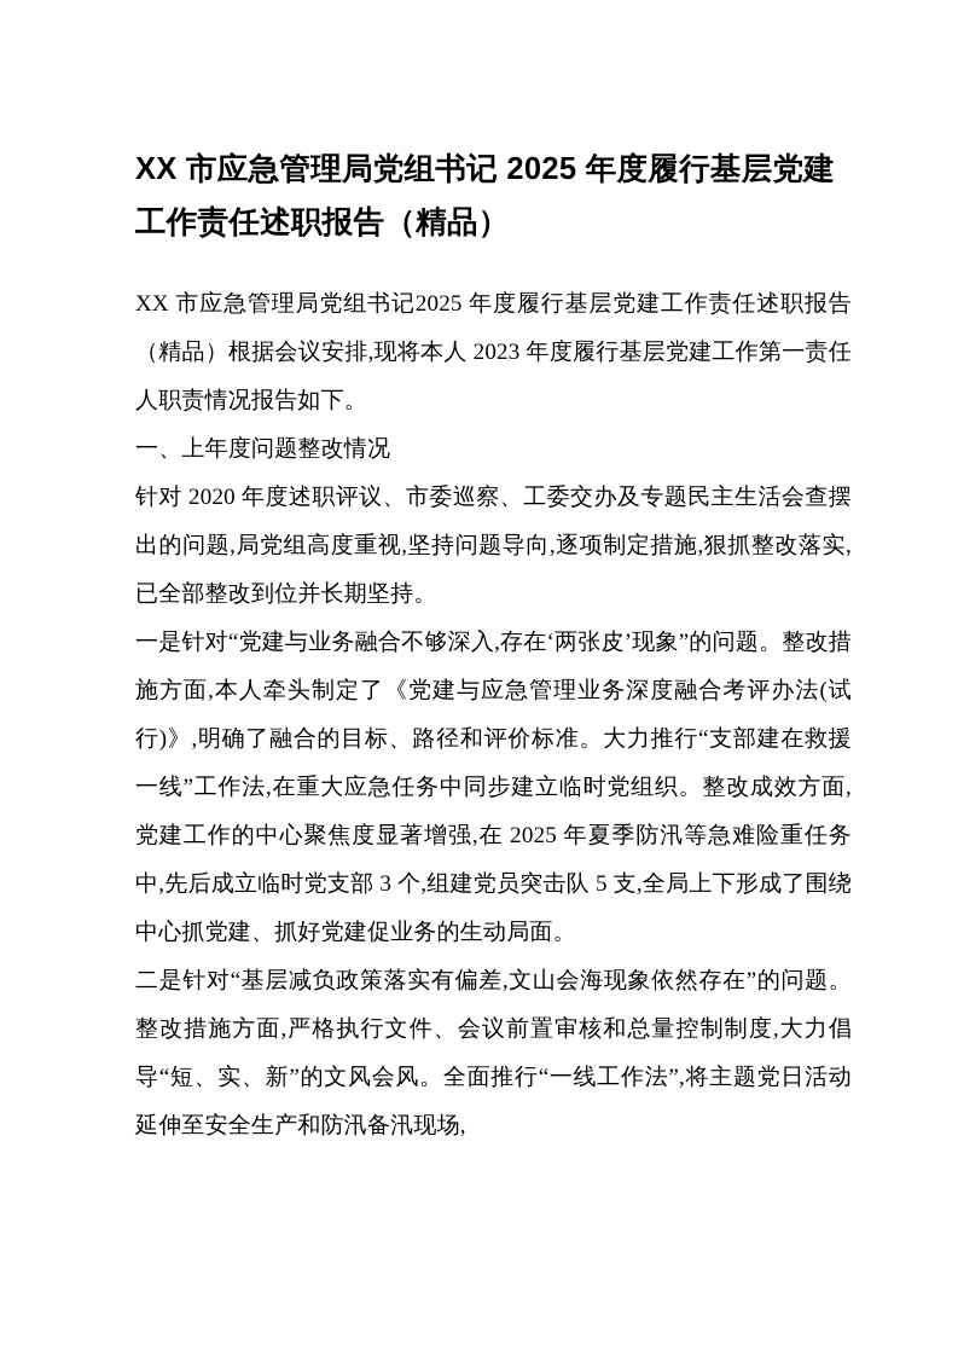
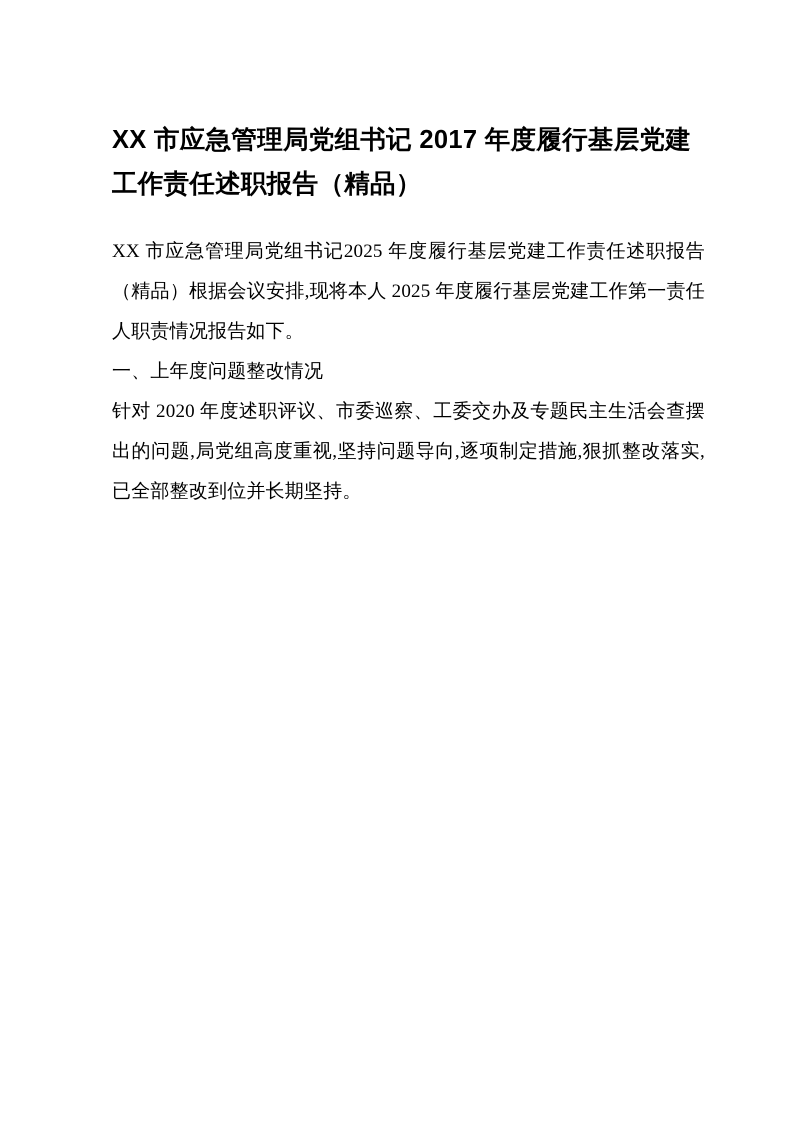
- XX 市应急管理局党组书记 2025 年度履行基层党建工作责任述职报告（精品）
+ XX 市应急管理局党组书记 2017 年度履行基层党建工作责任述职报告（精品）
- XX 市应急管理局党组书记2025 年度履行基层党建工作责任述职报告（精品）根据会议安排,现将本人 2023 年度履行基层党建工作第一责任人职责情况报告如下。
+ XX 市应急管理局党组书记2025 年度履行基层党建工作责任述职报告（精品）根据会议安排,现将本人 2025 年度履行基层党建工作第一责任人职责情况报告如下。
  一、上年度问题整改情况
  针对 2020 年度述职评议、市委巡察、工委交办及专题民主生活会查摆出的问题,局党组高度重视,坚持问题导向,逐项制定措施,狠抓整改落实,已全部整改到位并长期坚持。
- 一是针对“党建与业务融合不够深入,存在‘两张皮’现象”的问题。整改措施方面,本人牵头制定了《党建与应急管理业务深度融合考评办法(试行)》,明确了融合的目标、路径和评价标准。大力推行“支部建在救援一线”工作法,在重大应急任务中同步建立临时党组织。整改成效方面,党建工作的中心聚焦度显著增强,在 2025 年夏季防汛等急难险重任务中,先后成立临时党支部 3 个,组建党员突击队 5 支,全局上下形成了围绕中心抓党建、抓好党建促业务的生动局面。
- 二是针对“基层减负政策落实有偏差,文山会海现象依然存在”的问题。整改措施方面,严格执行文件、会议前置审核和总量控制制度,大力倡导“短、实、新”的文风会风。全面推行“一线工作法”,将主题党日活动延伸至安全生产和防汛备汛现场,
